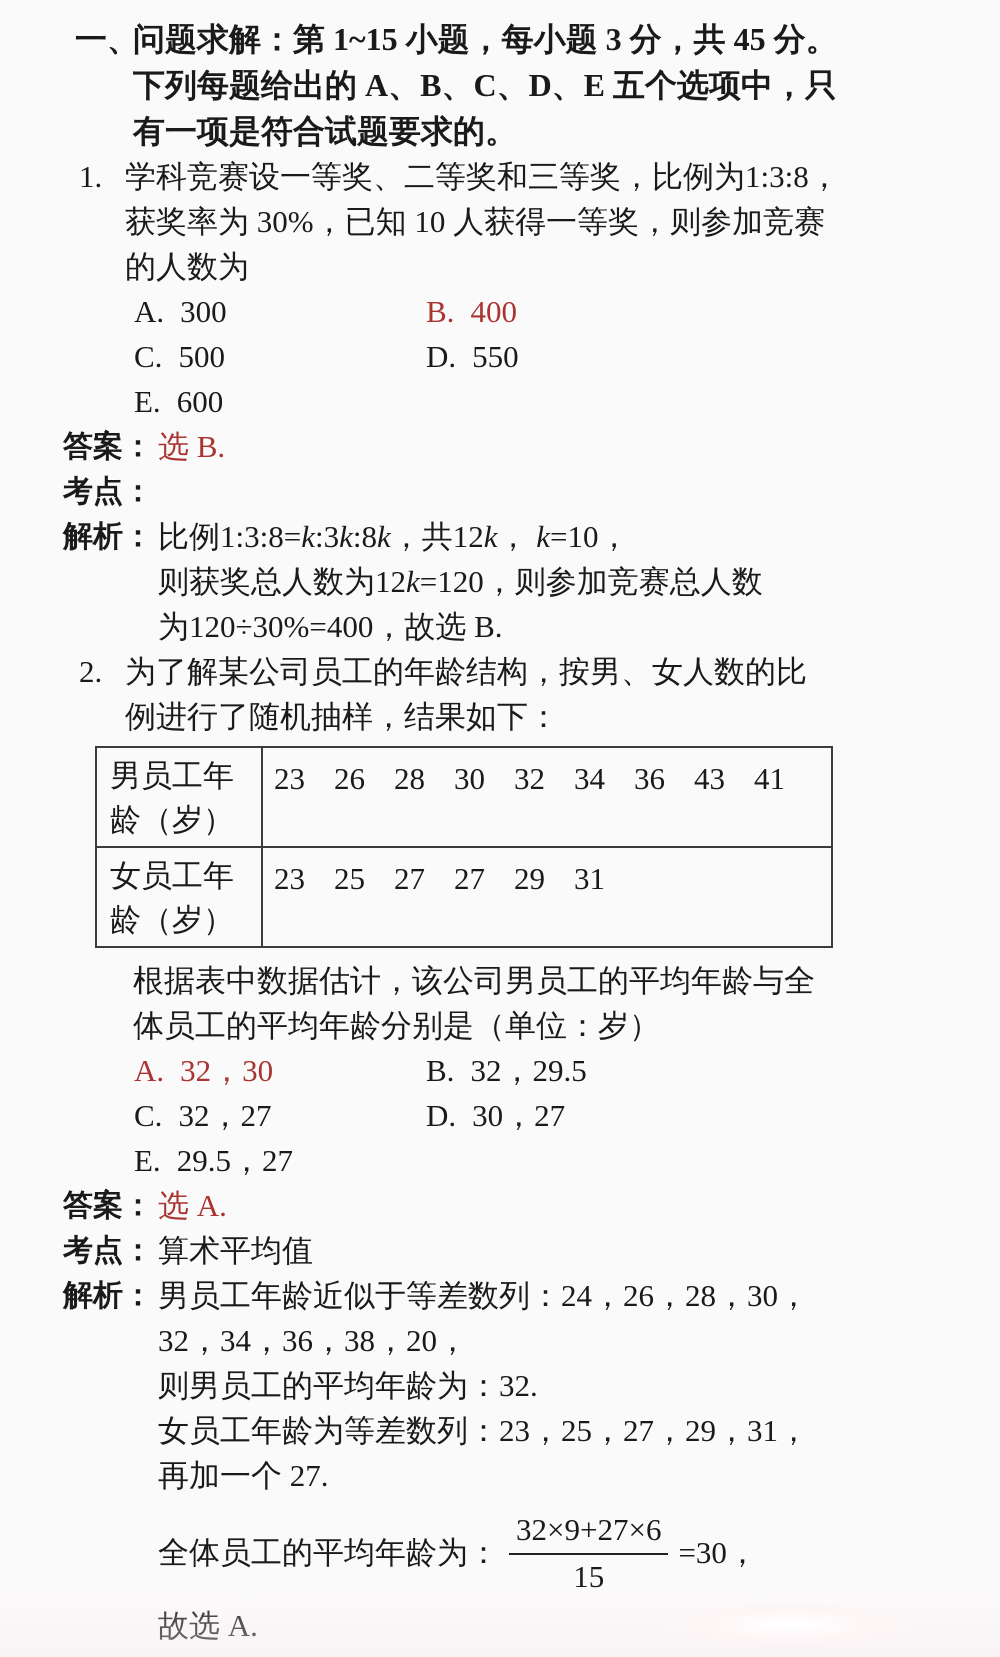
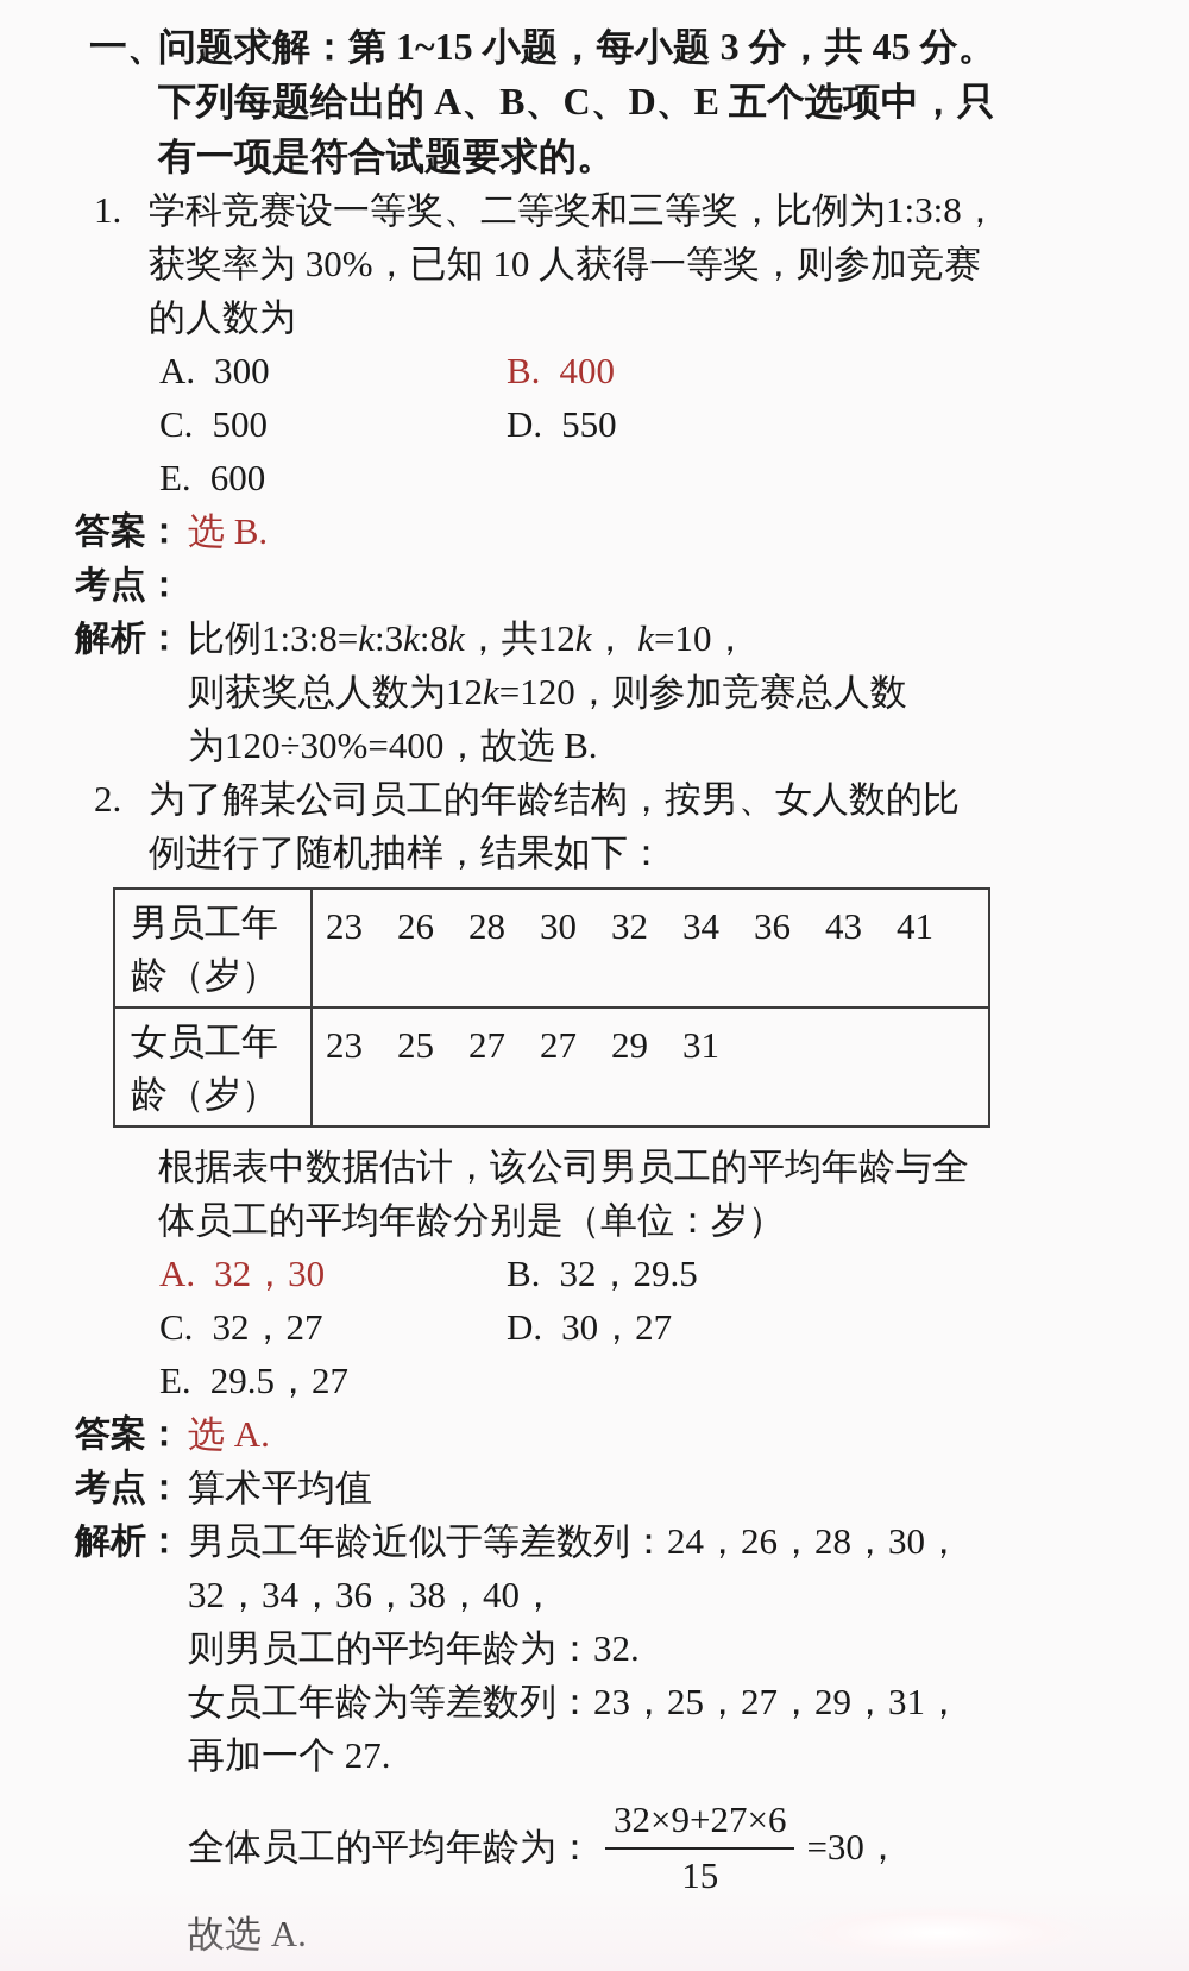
  一、
  问题求解：第 1~15 小题，每小题 3 分，共 45 分。
  下列每题给出的 A、B、C、D、E 五个选项中，只
  有一项是符合试题要求的。
  1.
  学科竞赛设一等奖、二等奖和三等奖，比例为1:3:8，
  获奖率为 30%，已知 10 人获得一等奖，则参加竞赛
  的人数为
  A. 300
  B. 400
  C. 500
  D. 550
  E. 600
  答案：
  选 B.
  考点：
  解析：
  比例1:3:8=k:3k:8k，共12k， k=10，
  则获奖总人数为12k=120，则参加竞赛总人数
  为120÷30%=400，故选 B.
  2.
  为了解某公司员工的年龄结构，按男、女人数的比
  例进行了随机抽样，结果如下：
  男员工年龄（岁）
  23 26 28 30 32 34 36 43 41
  女员工年龄（岁）
  23 25 27 27 29 31
  根据表中数据估计，该公司男员工的平均年龄与全
  体员工的平均年龄分别是（单位：岁）
  A. 32，30
  B. 32，29.5
  C. 32，27
  D. 30，27
  E. 29.5，27
  答案：
  选 A.
  考点：
  算术平均值
  解析：
  男员工年龄近似于等差数列：24，26，28，30，
- 32，34，36，38，20，
+ 32，34，36，38，40，
  则男员工的平均年龄为：32.
  女员工年龄为等差数列：23，25，27，29，31，
  再加一个 27.
  全体员工的平均年龄为：
  32×9+27×6
  15
  =30，
